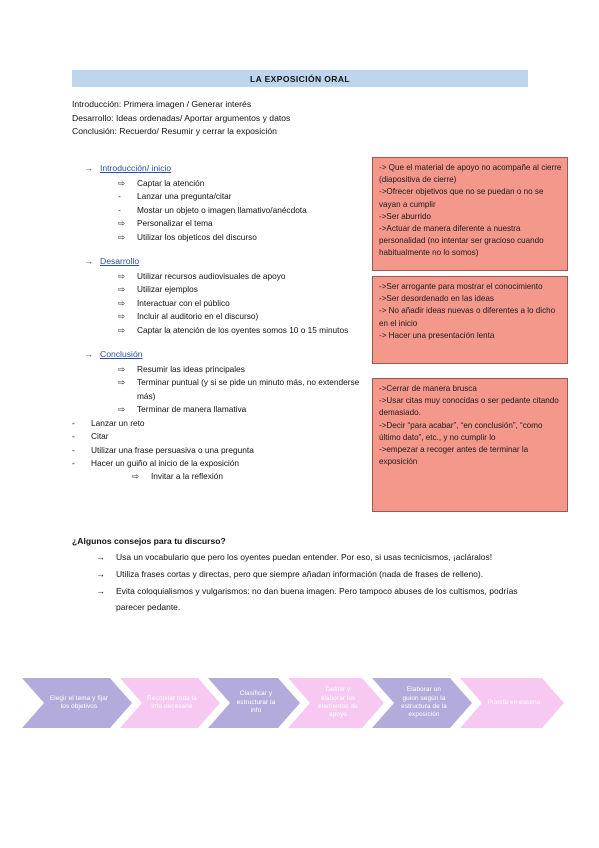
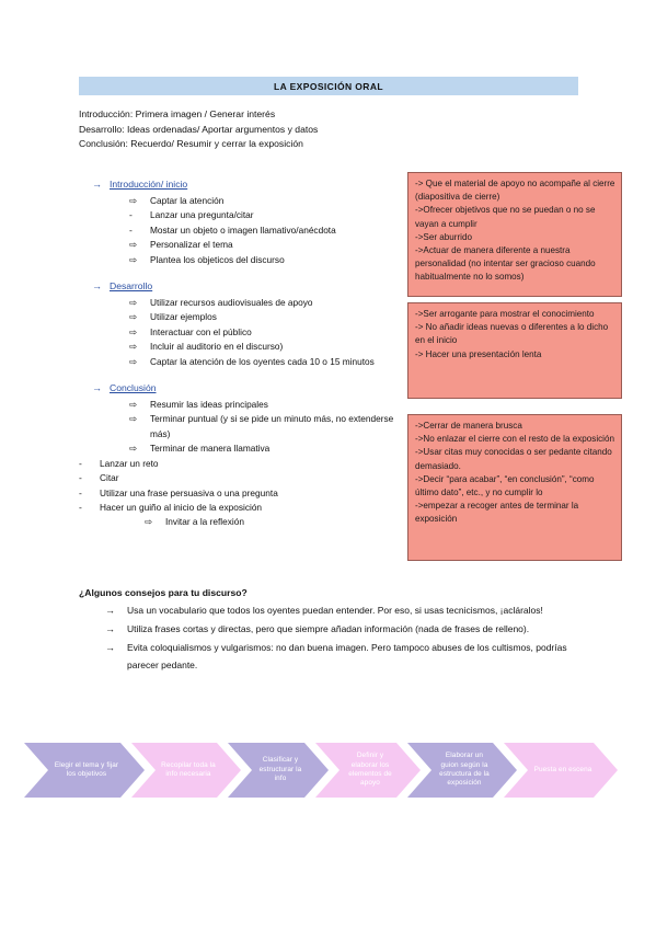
  LA EXPOSICIÓN ORAL
  Introducción: Primera imagen / Generar interés
  Desarrollo: Ideas ordenadas/ Aportar argumentos y datos
  Conclusión: Recuerdo/ Resumir y cerrar la exposición
  →
  Introducción/ inicio
  ⇨
  Captar la atención
  -
  Lanzar una pregunta/citar
  -
  Mostar un objeto o imagen llamativo/anécdota
  ⇨
  Personalizar el tema
  ⇨
- Utilizar los objeticos del discurso
+ Plantea los objeticos del discurso
  →
  Desarrollo
  ⇨
  Utilizar recursos audiovisuales de apoyo
  ⇨
  Utilizar ejemplos
  ⇨
  Interactuar con el público
  ⇨
  Incluir al auditorio en el discurso)
  ⇨
- Captar la atención de los oyentes somos 10 o 15 minutos
+ Captar la atención de los oyentes cada 10 o 15 minutos
  →
  Conclusión
  ⇨
  Resumir las ideas principales
  ⇨
  Terminar puntual (y si se pide un minuto más, no extenderse más)
  ⇨
  Terminar de manera llamativa
  -
  Lanzar un reto
  -
  Citar
  -
  Utilizar una frase persuasiva o una pregunta
  -
  Hacer un guiño al inicio de la exposición
  ⇨
  Invitar a la reflexión
  -> Que el material de apoyo no acompañe al cierre (diapositiva de cierre)
  ->Ofrecer objetivos que no se puedan o no se vayan a cumplir
  ->Ser aburrido
  ->Actuar de manera diferente a nuestra personalidad (no intentar ser gracioso cuando habitualmente no lo somos)
  ->Ser arrogante para mostrar el conocimiento
- ->Ser desordenado en las ideas
  -> No añadir ideas nuevas o diferentes a lo dicho en el inicio
  -> Hacer una presentación lenta
  ->Cerrar de manera brusca
+ ->No enlazar el cierre con el resto de la exposición
  ->Usar citas muy conocidas o ser pedante citando demasiado.
  ->Decir “para acabar”, “en conclusión”, “como último dato”, etc., y no cumplir lo
  ->empezar a recoger antes de terminar la exposición
  ¿Algunos consejos para tu discurso?
  →
- Usa un vocabulario que pero los oyentes puedan entender. Por eso, si usas tecnicismos, ¡acláralos!
+ Usa un vocabulario que todos los oyentes puedan entender. Por eso, si usas tecnicismos, ¡acláralos!
  →
  Utiliza frases cortas y directas, pero que siempre añadan información (nada de frases de relleno).
  →
  Evita coloquialismos y vulgarismos: no dan buena imagen. Pero tampoco abuses de los cultismos, podrías parecer pedante.
